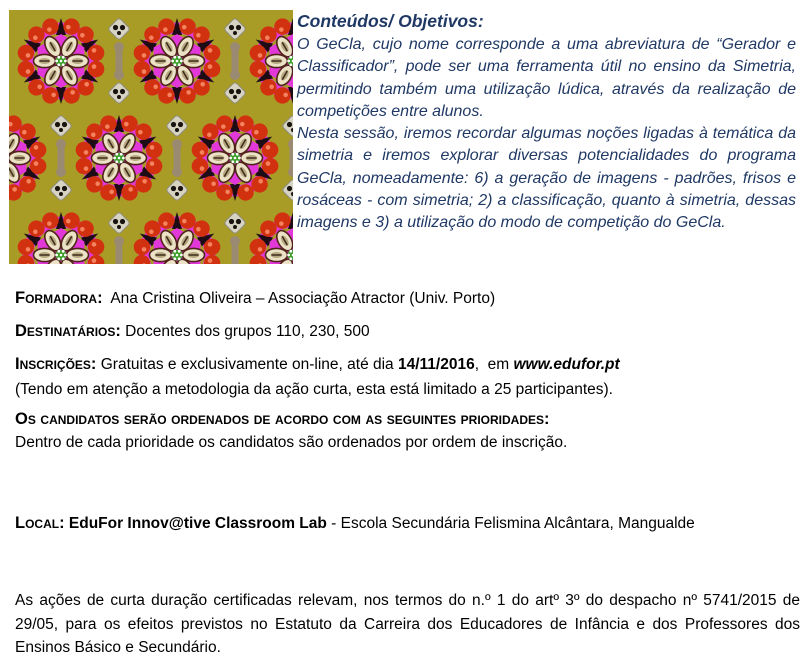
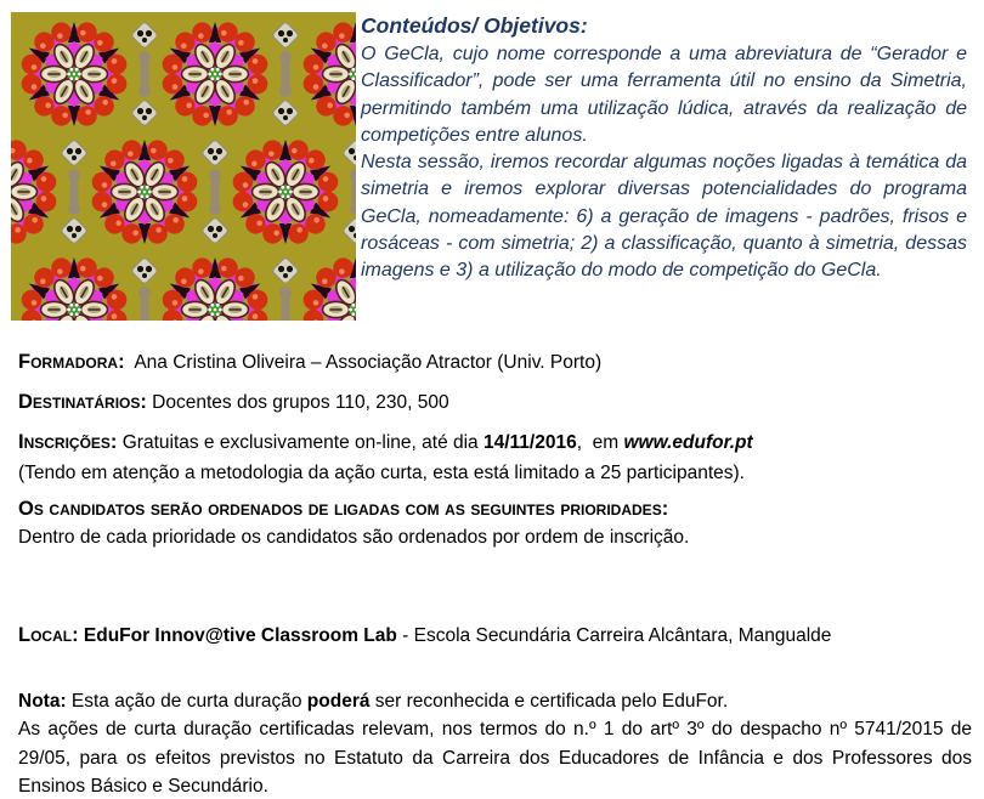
  Conteúdos/ Objetivos:
  O GeCla, cujo nome corresponde a uma abreviatura de “Gerador e Classificador”, pode ser uma ferramenta útil no ensino da Simetria, permitindo também uma utilização lúdica, através da realização de competições entre alunos.
  Nesta sessão, iremos recordar algumas noções ligadas à temática da simetria e iremos explorar diversas potencialidades do programa GeCla, nomeadamente: 6) a geração de imagens - padrões, frisos e rosáceas - com simetria; 2) a classificação, quanto à simetria, dessas imagens e 3) a utilização do modo de competição do GeCla.
  Formadora: Ana Cristina Oliveira – Associação Atractor (Univ. Porto)
  Destinatários: Docentes dos grupos 110, 230, 500
  Inscrições: Gratuitas e exclusivamente on-line, até dia 14/11/2016, em www.edufor.pt
  (Tendo em atenção a metodologia da ação curta, esta está limitado a 25 participantes).
- Os candidatos serão ordenados de acordo com as seguintes prioridades:
+ Os candidatos serão ordenados de ligadas com as seguintes prioridades:
  Dentro de cada prioridade os candidatos são ordenados por ordem de inscrição.
- Local: EduFor Innov@tive Classroom Lab - Escola Secundária Felismina Alcântara, Mangualde
+ Local: EduFor Innov@tive Classroom Lab - Escola Secundária Carreira Alcântara, Mangualde
+ Nota: Esta ação de curta duração poderá ser reconhecida e certificada pelo EduFor.
  As ações de curta duração certificadas relevam, nos termos do n.º 1 do artº 3º do despacho nº 5741/2015 de 29/05, para os efeitos previstos no Estatuto da Carreira dos Educadores de Infância e dos Professores dos Ensinos Básico e Secundário.
